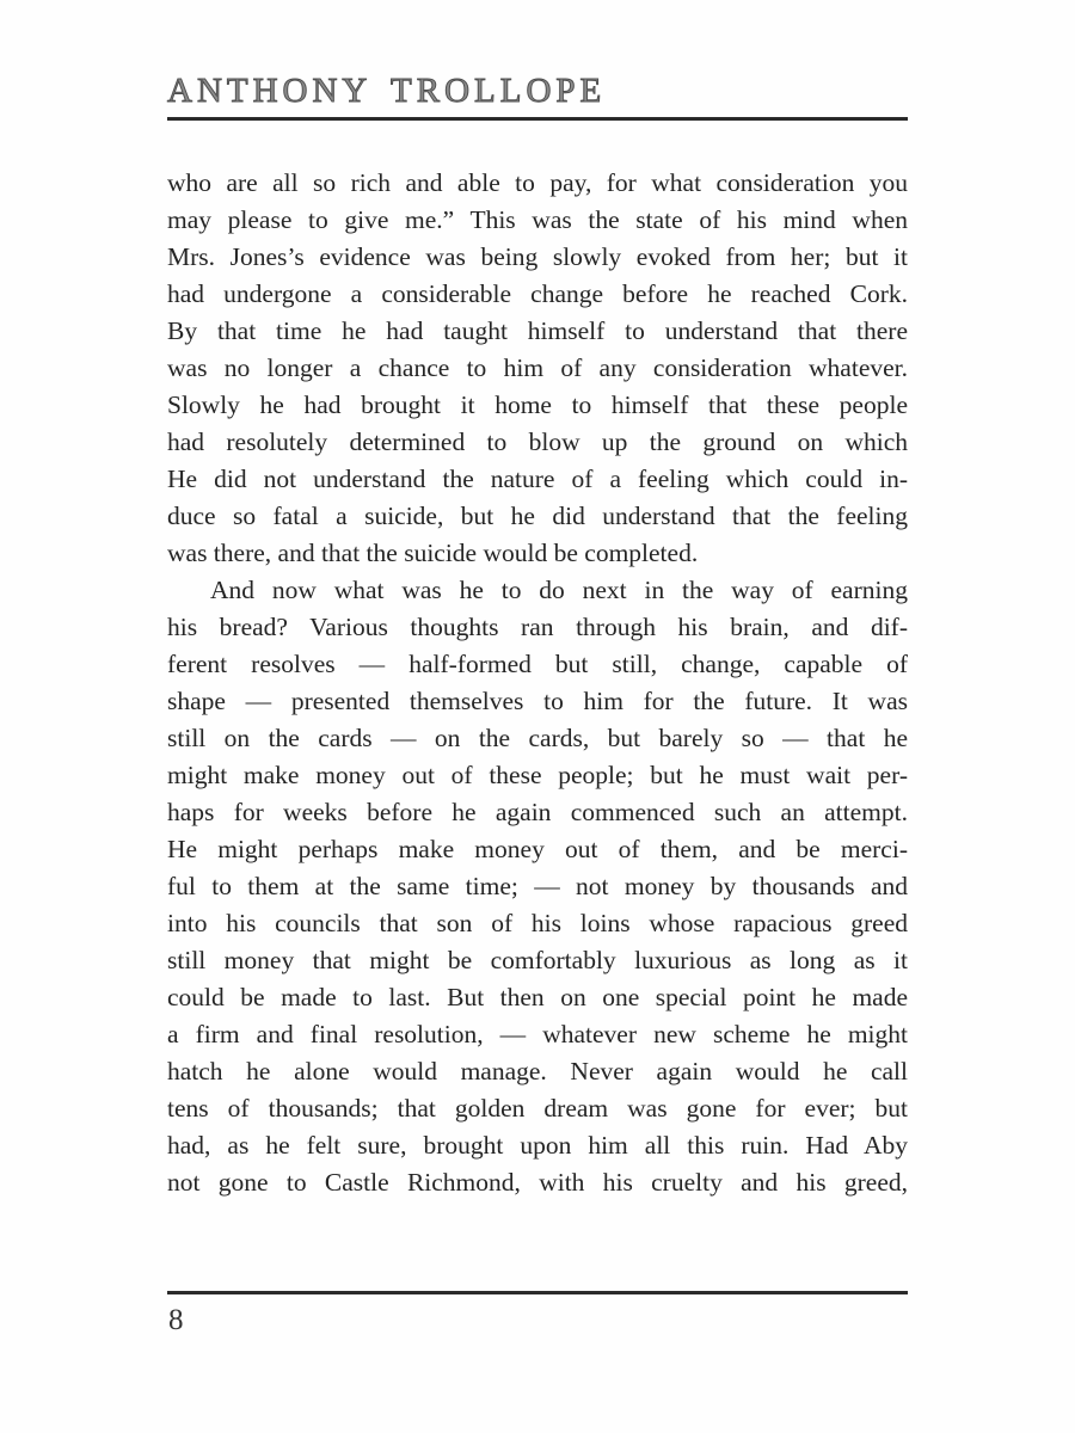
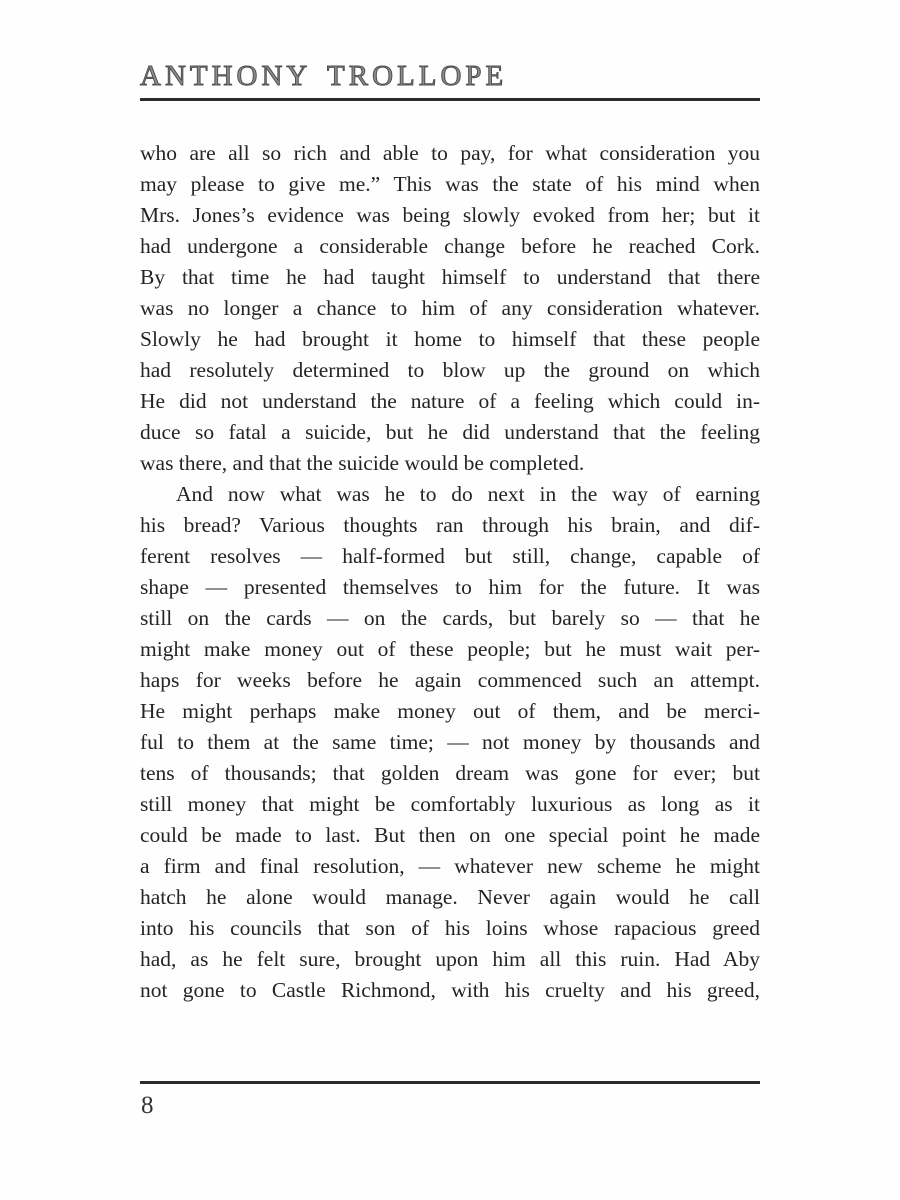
  ANTHONY TROLLOPE
  who are all so rich and able to pay, for what consideration you
  may please to give me.” This was the state of his mind when
  Mrs. Jones’s evidence was being slowly evoked from her; but it
  had undergone a considerable change before he reached Cork.
  By that time he had taught himself to understand that there
  was no longer a chance to him of any consideration whatever.
  Slowly he had brought it home to himself that these people
  had resolutely determined to blow up the ground on which
  He did not understand the nature of a feeling which could in-
  duce so fatal a suicide, but he did understand that the feeling
  was there, and that the suicide would be completed.
  And now what was he to do next in the way of earning
  his bread? Various thoughts ran through his brain, and dif-
  ferent resolves — half-formed but still, change, capable of
  shape — presented themselves to him for the future. It was
  still on the cards — on the cards, but barely so — that he
  might make money out of these people; but he must wait per-
  haps for weeks before he again commenced such an attempt.
  He might perhaps make money out of them, and be merci-
  ful to them at the same time; — not money by thousands and
- into his councils that son of his loins whose rapacious greed
+ tens of thousands; that golden dream was gone for ever; but
  still money that might be comfortably luxurious as long as it
  could be made to last. But then on one special point he made
  a firm and final resolution, — whatever new scheme he might
  hatch he alone would manage. Never again would he call
- tens of thousands; that golden dream was gone for ever; but
+ into his councils that son of his loins whose rapacious greed
  had, as he felt sure, brought upon him all this ruin. Had Aby
  not gone to Castle Richmond, with his cruelty and his greed,
  8
